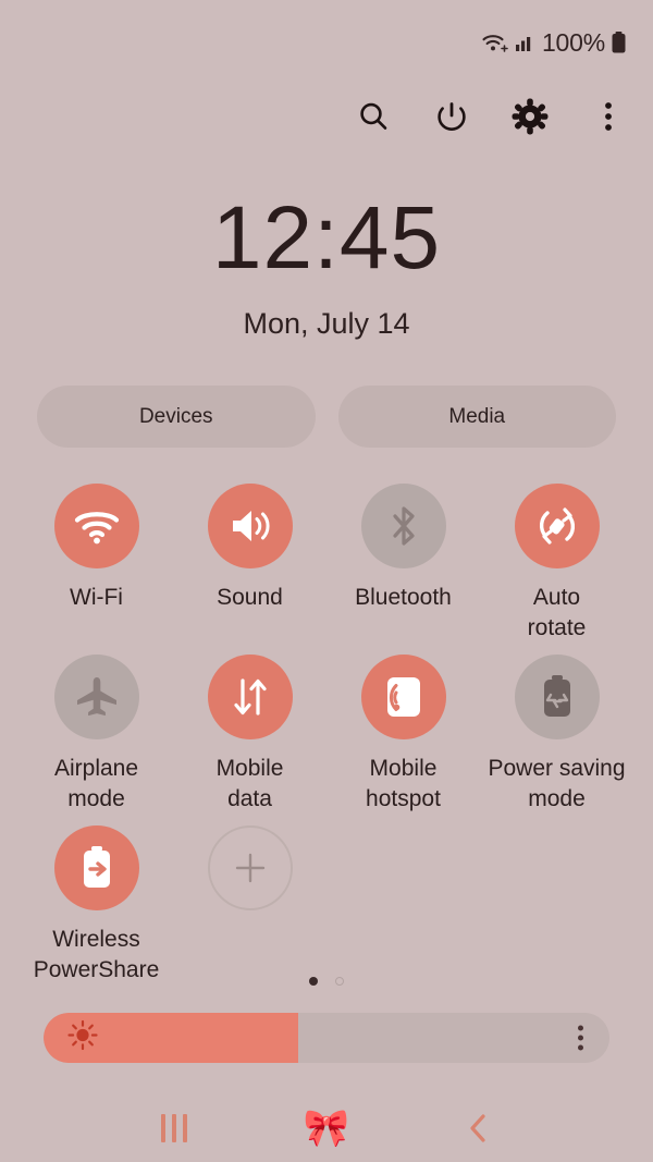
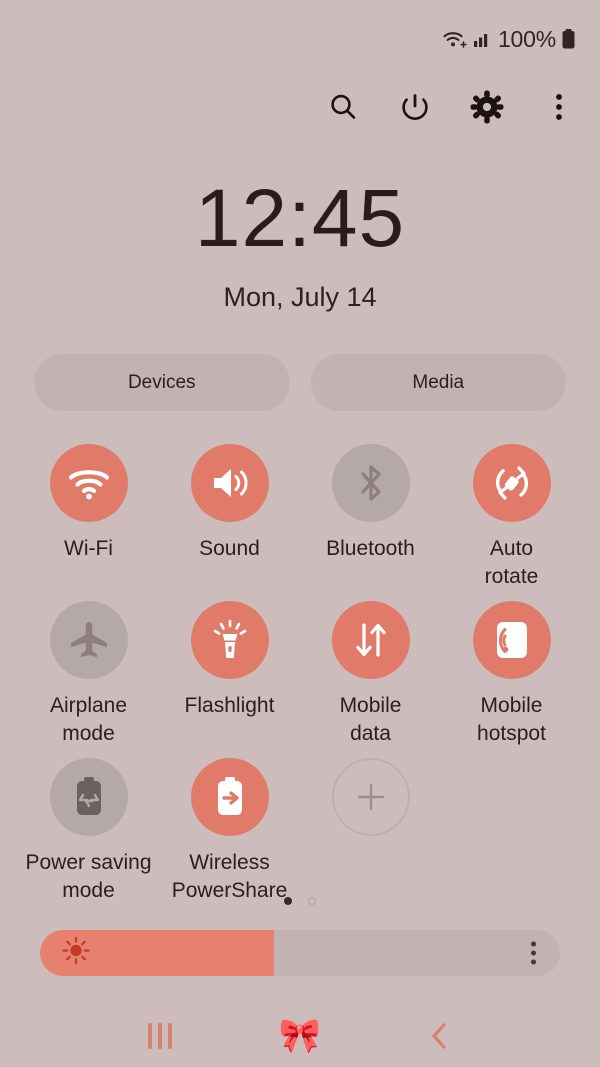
  100%
  12:45
  Mon, July 14
  Devices
  Media
  Wi-Fi
  Sound
  Bluetooth
  Auto
  rotate
  Airplane
  mode
+ Flashlight
  Mobile
  data
  Mobile
  hotspot
  Power saving
  mode
  Wireless
  PowerShare
  🎀
